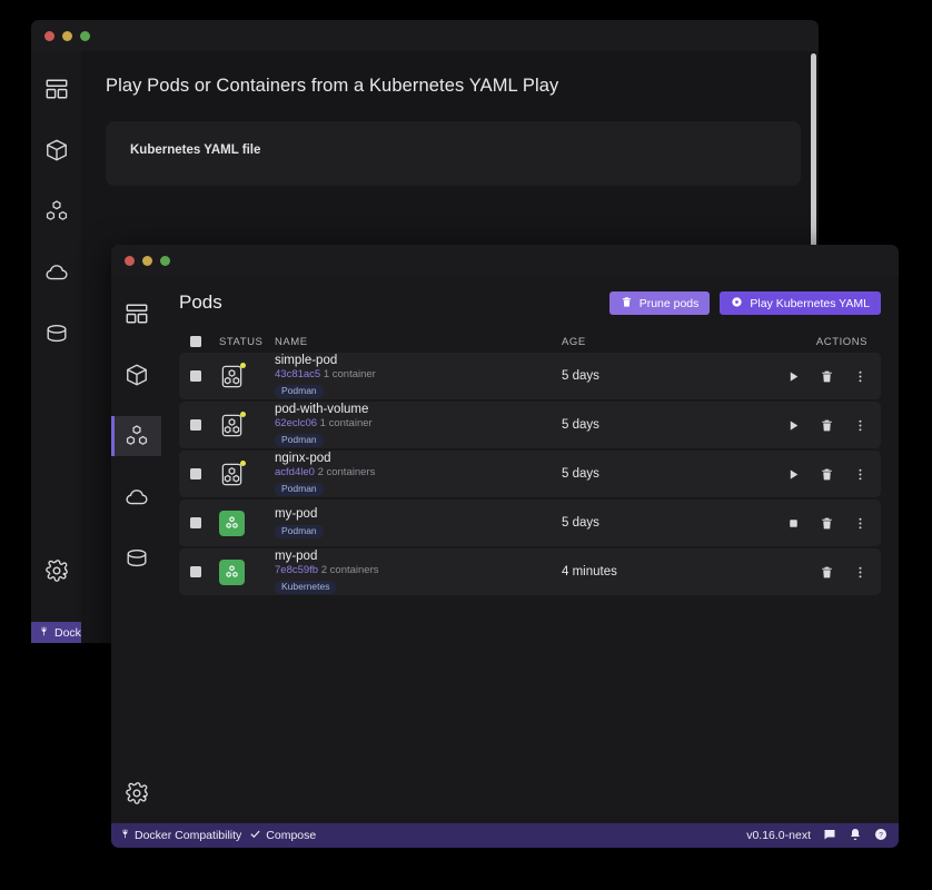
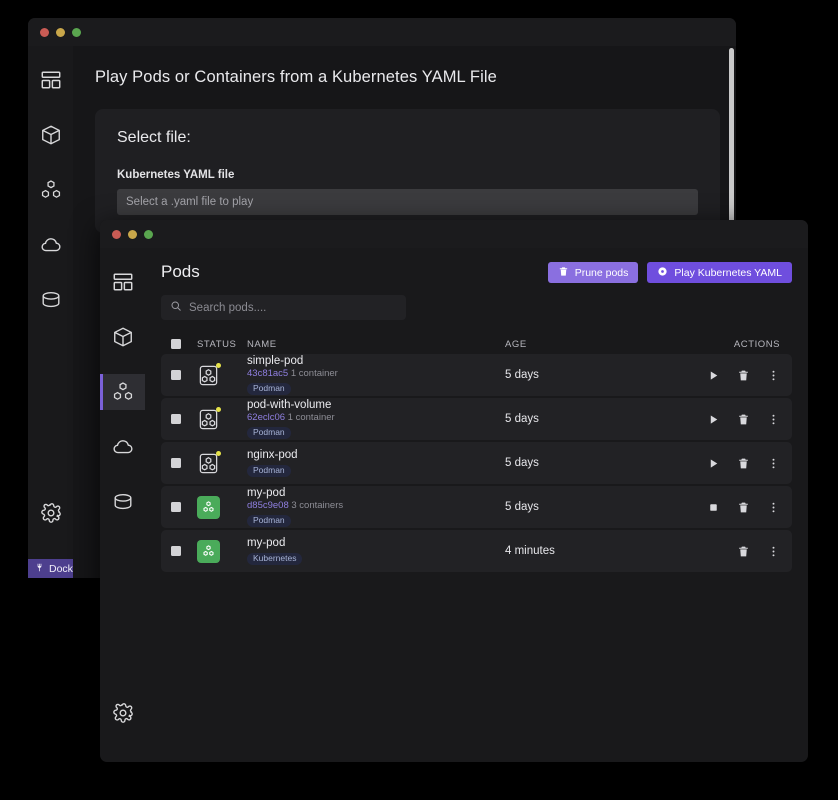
- Play Pods or Containers from a Kubernetes YAML Play
+ Play Pods or Containers from a Kubernetes YAML File
+ Select file:
  Kubernetes YAML file
+ Select a .yaml file to play
  Pods
  Prune pods
  Play Kubernetes YAML
+ Search pods....
  STATUS
  NAME
  AGE
  ACTIONS
  simple-pod
  43c81ac5 1 container
  Podman
  5 days
  pod-with-volume
  62eclc06 1 container
  Podman
  5 days
  nginx-pod
- acfd4le0 2 containers
  Podman
  5 days
  my-pod
+ d85c9e08 3 containers
  Podman
  5 days
  my-pod
- 7e8c59fb 2 containers
  Kubernetes
  4 minutes
- Docker Compatibility
- Compose
- v0.16.0-next
